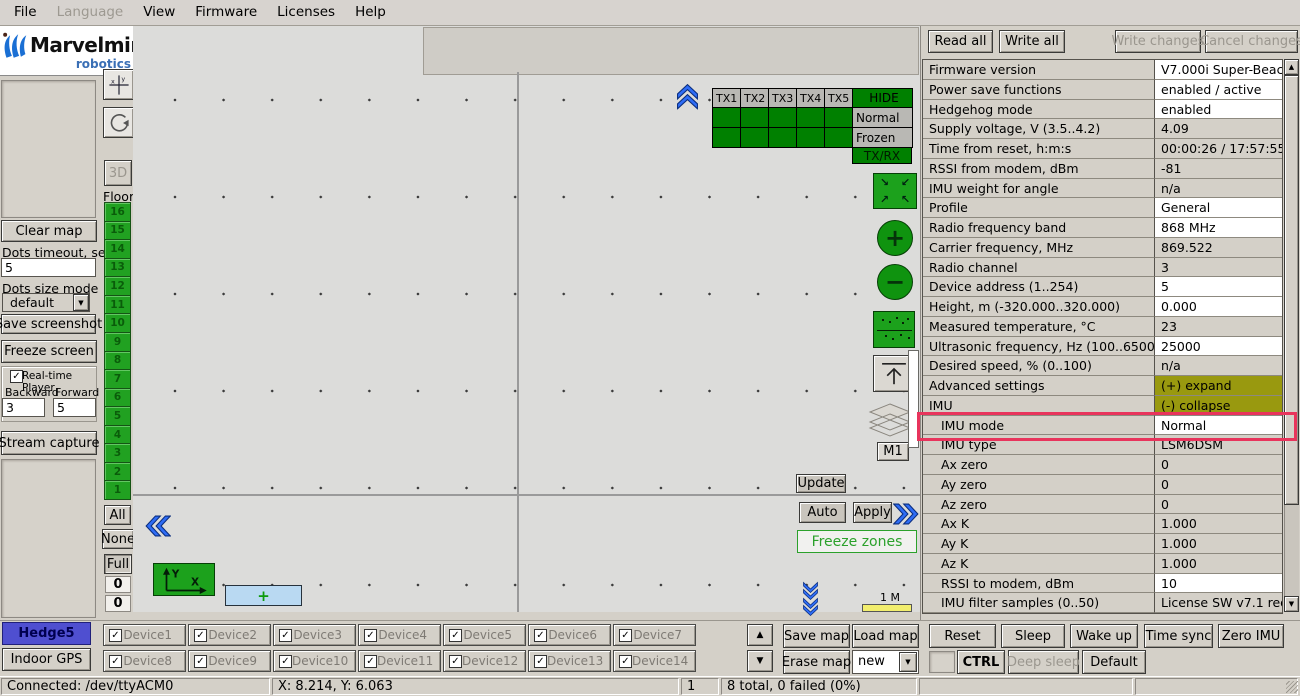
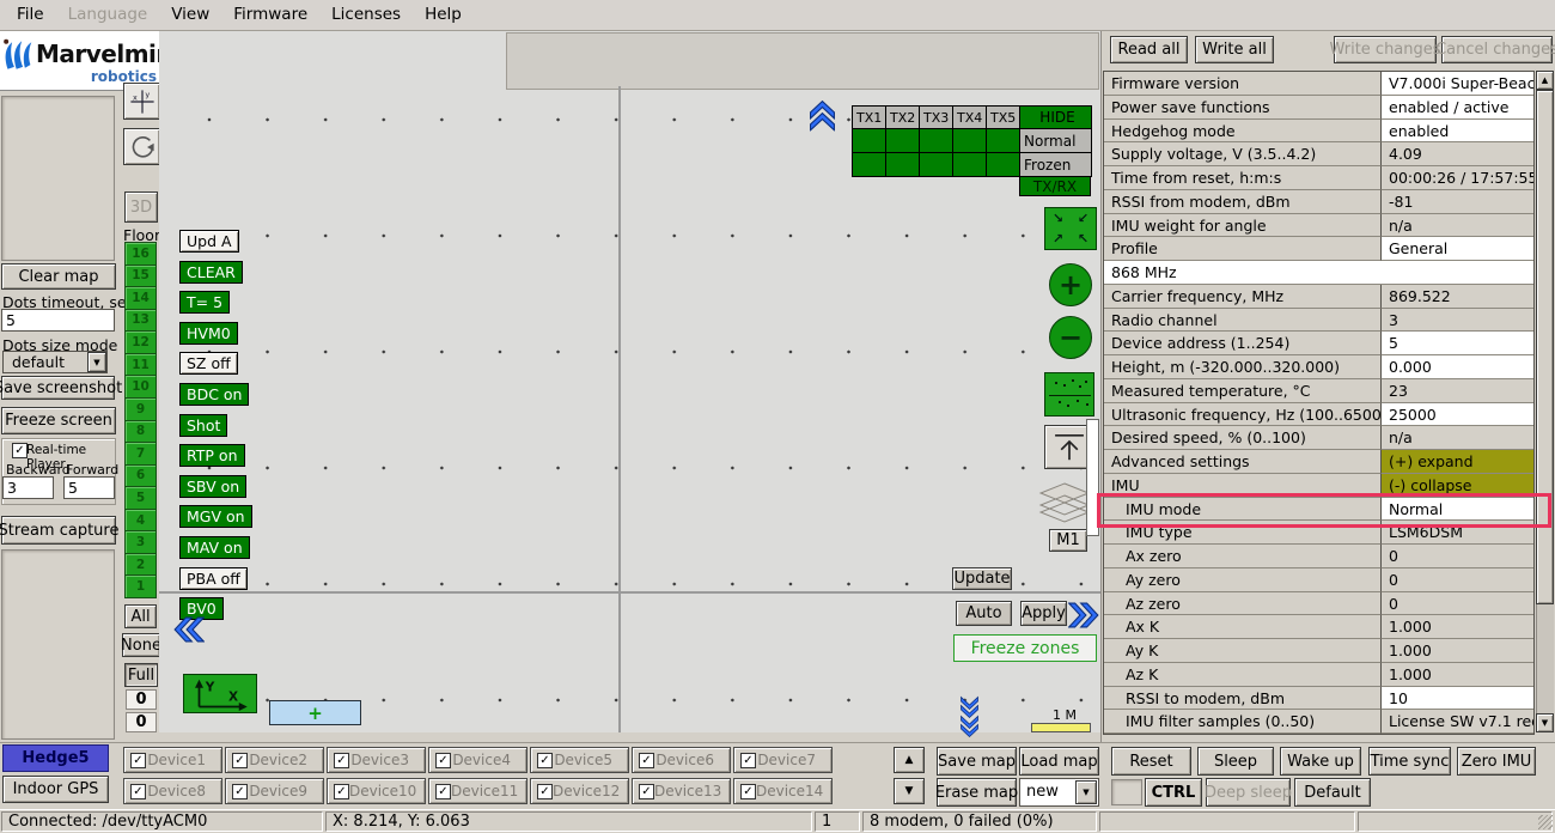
  File
  Language
  View
  Firmware
  Licenses
  Help
  Marvelmi
  robotics
  Clear map
  Dots timeout, se
  5
  Dots size mode
  default
  ▼
  ave screenshot
  Freeze screen
  Real-time Player
  Backward
  Forward
  3
  5
  Stream capture
  x
  y
  3D
  Floor
  16
  15
  14
  13
  12
  11
  10
  9
  8
  7
  6
  5
  4
  3
  2
  1
  All
  None
  Full
  0
  0
+ Upd A
+ CLEAR
+ T= 5
+ HVM0
+ SZ off
+ BDC on
+ Shot
+ RTP on
+ SBV on
+ MGV on
+ MAV on
+ PBA off
+ BV0
  TX1
  TX2
  TX3
  TX4
  TX5
  HIDE
  Normal
  Frozen
  TX/RX
  ↘
  ↙
  ↗
  ↖
  +
  −
  M1
  Update
  Auto
  Apply
  Freeze zones
  Y
  X
  +
  1 M
  Read all
  Write all
  Write change
  Cancel change
  Firmware version
  V7.000i Super-Beac
  Power save functions
  enabled / active
  Hedgehog mode
  enabled
  Supply voltage, V (3.5..4.2)
  4.09
  Time from reset, h:m:s
  00:00:26 / 17:57:55
  RSSI from modem, dBm
  -81
  IMU weight for angle
  n/a
  Profile
  General
- Radio frequency band
  868 MHz
  Carrier frequency, MHz
  869.522
  Radio channel
  3
  Device address (1..254)
  5
  Height, m (-320.000..320.000)
  0.000
  Measured temperature, °C
  23
  Ultrasonic frequency, Hz (100..6500
  25000
  Desired speed, % (0..100)
  n/a
  Advanced settings
  (+) expand
  IMU
  (-) collapse
  IMU mode
  Normal
  IMU type
  LSM6DSM
  Ax zero
  0
  Ay zero
  0
  Az zero
  0
  Ax K
  1.000
  Ay K
  1.000
  Az K
  1.000
  RSSI to modem, dBm
  10
  IMU filter samples (0..50)
  License SW v7.1 re
  ▲
  ▼
  Hedge5
  Indoor GPS
  Device1
  Device2
  Device3
  Device4
  Device5
  Device6
  Device7
  Device8
  Device9
  Device10
  Device11
  Device12
  Device13
  Device14
  ▲
  ▼
  Save map
  Load map
  Erase map
  new
  ▼
  Reset
  Sleep
  Wake up
  Time sync
  Zero IMU
  CTRL
  Deep sleep
  Default
  Connected: /dev/ttyACM0
  X: 8.214, Y: 6.063
  1
- 8 total, 0 failed (0%)
+ 8 modem, 0 failed (0%)
